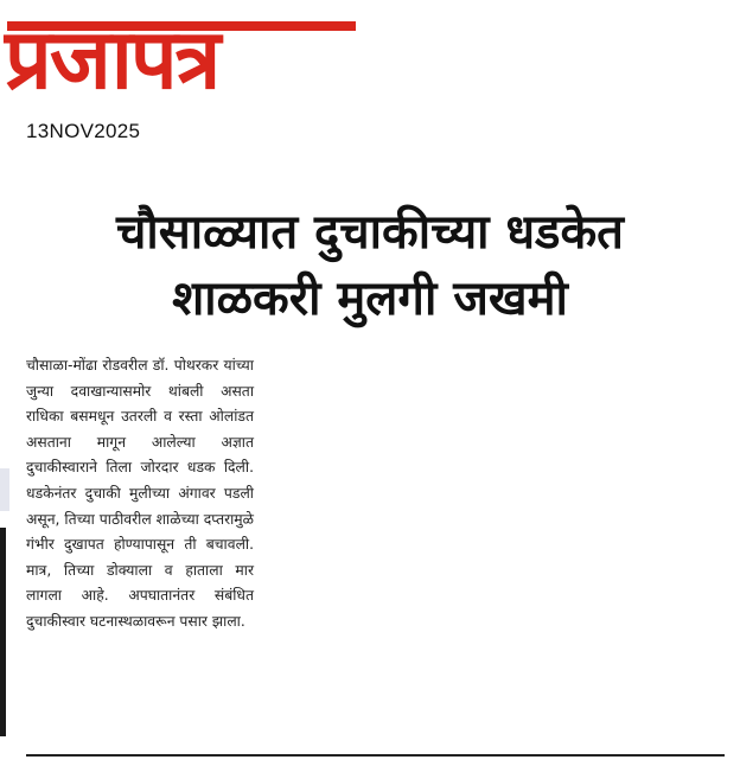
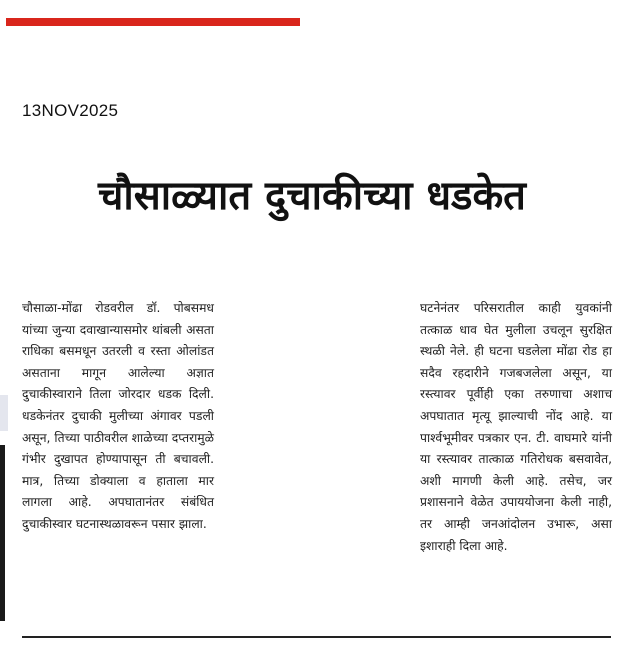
- प्रजापत्र
  13NOV2025
  चौसाळ्यात दुचाकीच्या धडकेत
- शाळकरी मुलगी जखमी
- चौसाळा-मोंढा रोडवरील डॉ. पोथरकर यांच्या जुन्या दवाखान्यासमोर थांबली असता राधिका बसमधून उतरली व रस्ता ओलांडत असताना मागून आलेल्या अज्ञात दुचाकीस्वाराने तिला जोरदार धडक दिली. धडकेनंतर दुचाकी मुलीच्या अंगावर पडली असून, तिच्या पाठीवरील शाळेच्या दप्तरामुळे गंभीर दुखापत होण्यापासून ती बचावली. मात्र, तिच्या डोक्याला व हाताला मार लागला आहे. अपघातानंतर संबंधित दुचाकीस्वार घटनास्थळावरून पसार झाला.
+ चौसाळा-मोंढा रोडवरील डॉ. पोबसमध यांच्या जुन्या दवाखान्यासमोर थांबली असता राधिका बसमधून उतरली व रस्ता ओलांडत असताना मागून आलेल्या अज्ञात दुचाकीस्वाराने तिला जोरदार धडक दिली. धडकेनंतर दुचाकी मुलीच्या अंगावर पडली असून, तिच्या पाठीवरील शाळेच्या दप्तरामुळे गंभीर दुखापत होण्यापासून ती बचावली. मात्र, तिच्या डोक्याला व हाताला मार लागला आहे. अपघातानंतर संबंधित दुचाकीस्वार घटनास्थळावरून पसार झाला.
+ घटनेनंतर परिसरातील काही युवकांनी तत्काळ धाव घेत मुलीला उचलून सुरक्षित स्थळी नेले. ही घटना घडलेला मोंढा रोड हा सदैव रहदारीने गजबजलेला असून, या रस्त्यावर पूर्वीही एका तरुणाचा अशाच अपघातात मृत्यू झाल्याची नोंद आहे. या पार्श्वभूमीवर पत्रकार एन. टी. वाघमारे यांनी या रस्त्यावर तात्काळ गतिरोधक बसवावेत, अशी मागणी केली आहे. तसेच, जर प्रशासनाने वेळेत उपाययोजना केली नाही, तर आम्ही जनआंदोलन उभारू, असा इशाराही दिला आहे.
